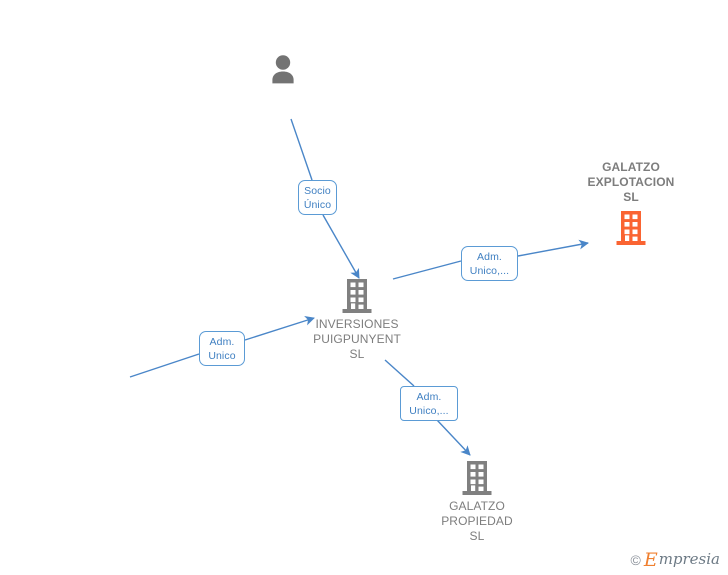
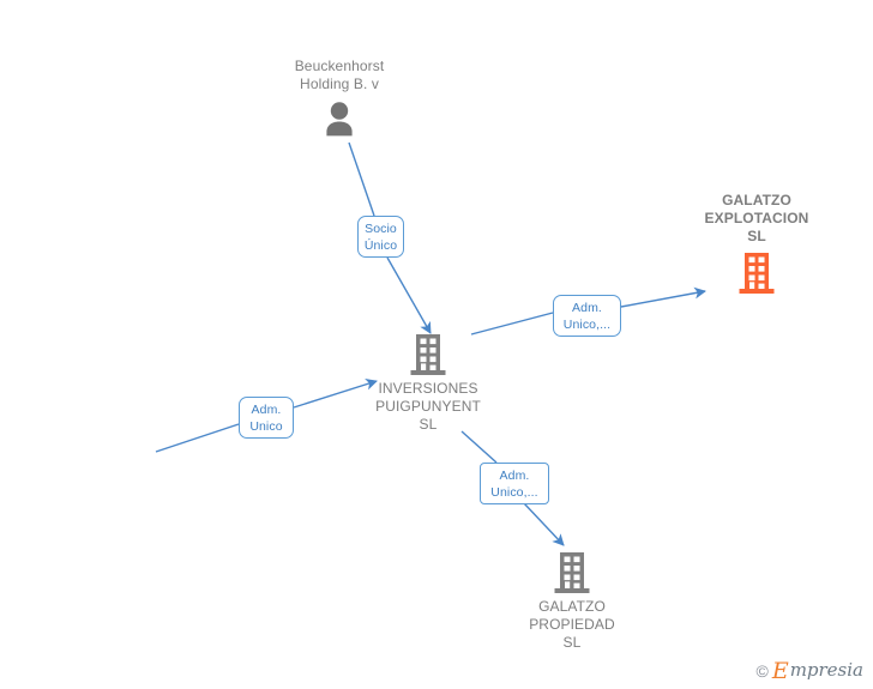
  Socio
  Único
  Adm.
  Unico,...
  Adm.
  Unico
  Adm.
  Unico,...
+ Beuckenhorst
+ Holding B. v
  INVERSIONES
  PUIGPUNYENT
  SL
  GALATZO
  EXPLOTACION
  SL
  GALATZO
  PROPIEDAD
  SL
  ©
  E
  mpresia
